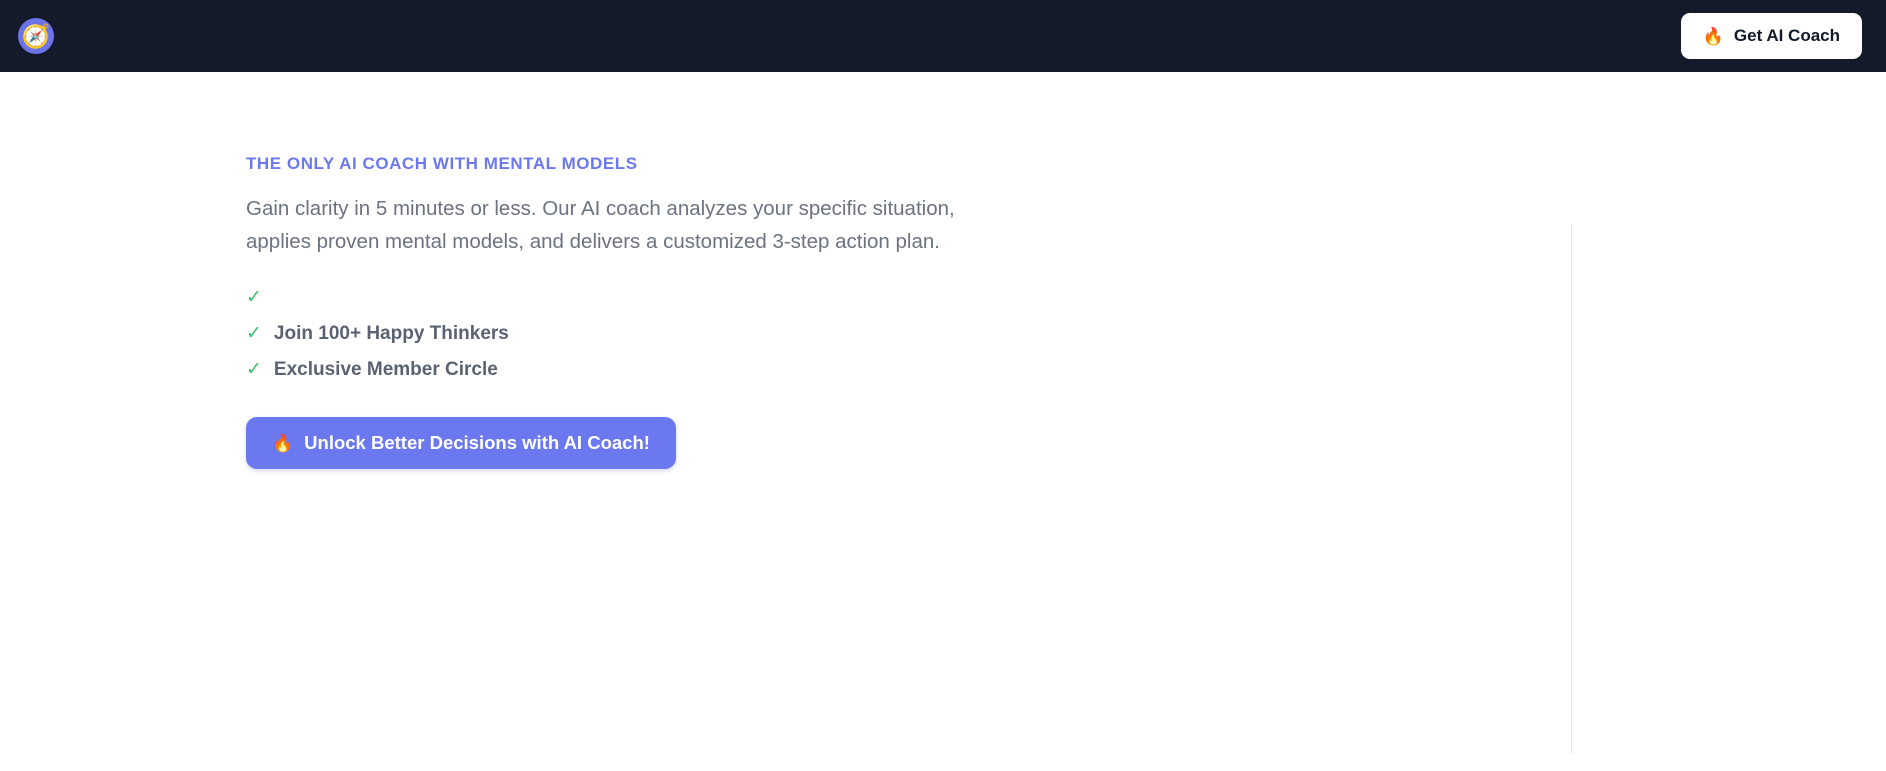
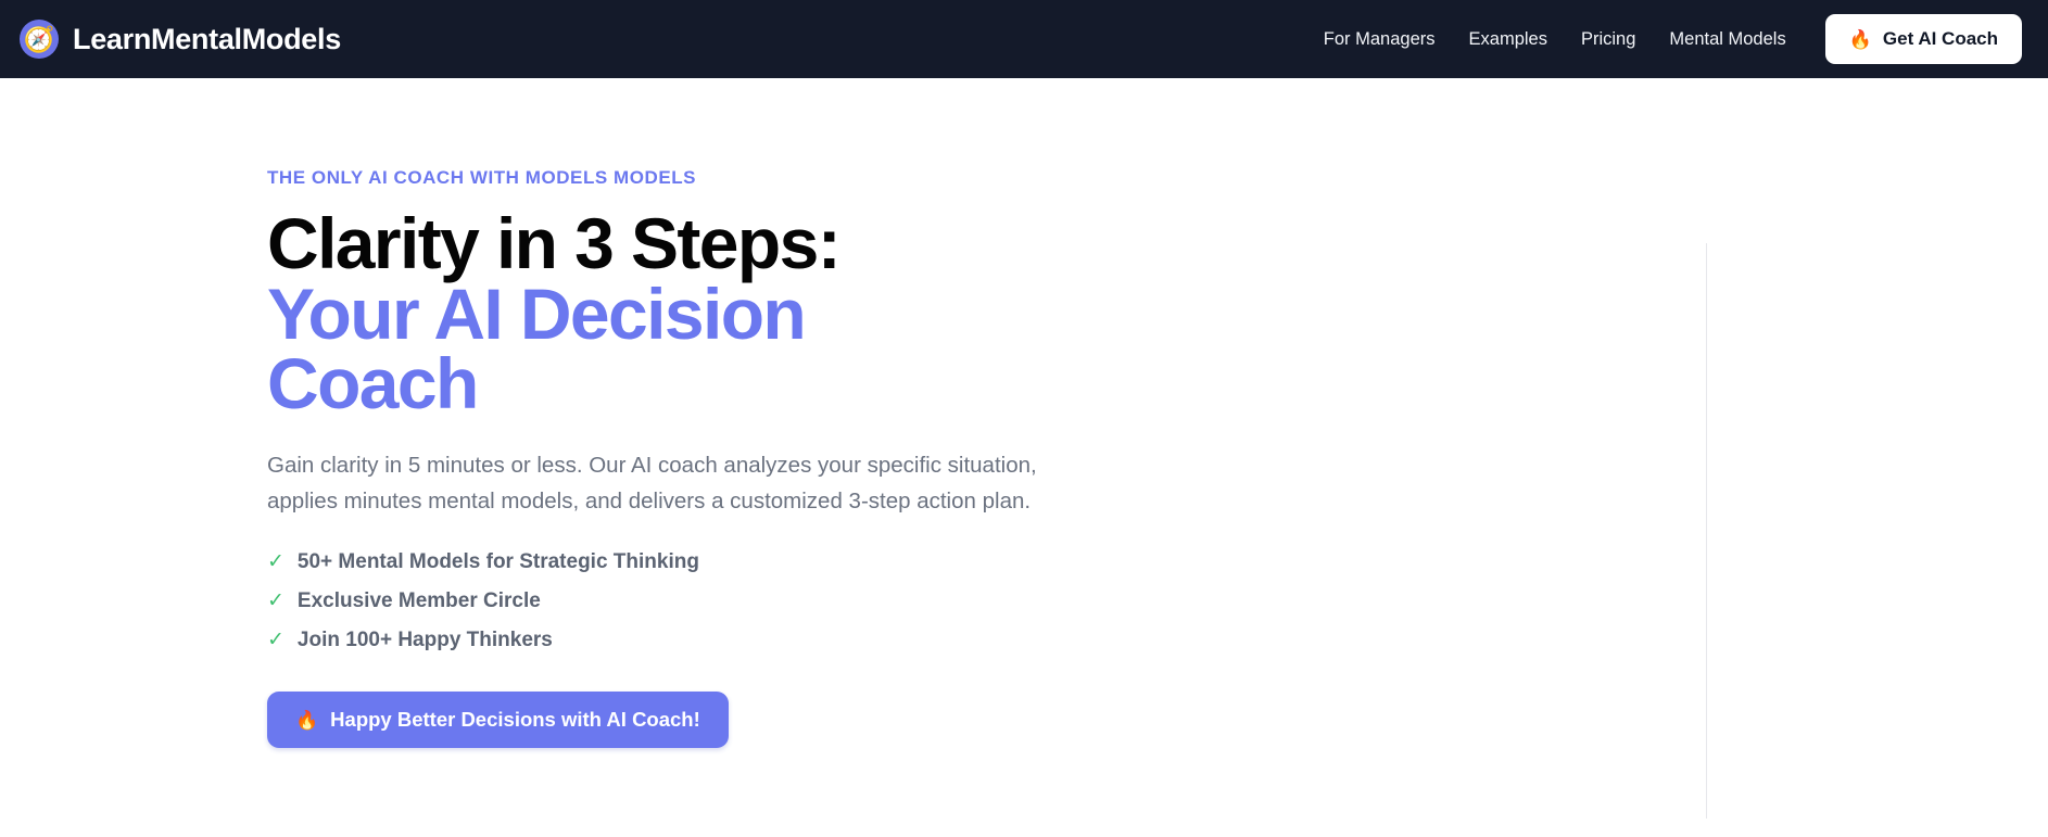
  🧭
+ LearnMentalModels
+ For Managers
+ Examples
+ Pricing
+ Mental Models
  🔥
  Get AI Coach
- THE ONLY AI COACH WITH MENTAL MODELS
+ THE ONLY AI COACH WITH MODELS MODELS
+ Clarity in 3 Steps:
+ Your AI Decision Coach
- Gain clarity in 5 minutes or less. Our AI coach analyzes your specific situation, applies proven mental models, and delivers a customized 3-step action plan.
+ Gain clarity in 5 minutes or less. Our AI coach analyzes your specific situation, applies minutes mental models, and delivers a customized 3-step action plan.
  ✓
+ 50+ Mental Models for Strategic Thinking
  ✓
- Join 100+ Happy Thinkers
+ Exclusive Member Circle
  ✓
- Exclusive Member Circle
+ Join 100+ Happy Thinkers
  🔥
- Unlock Better Decisions with AI Coach!
+ Happy Better Decisions with AI Coach!
